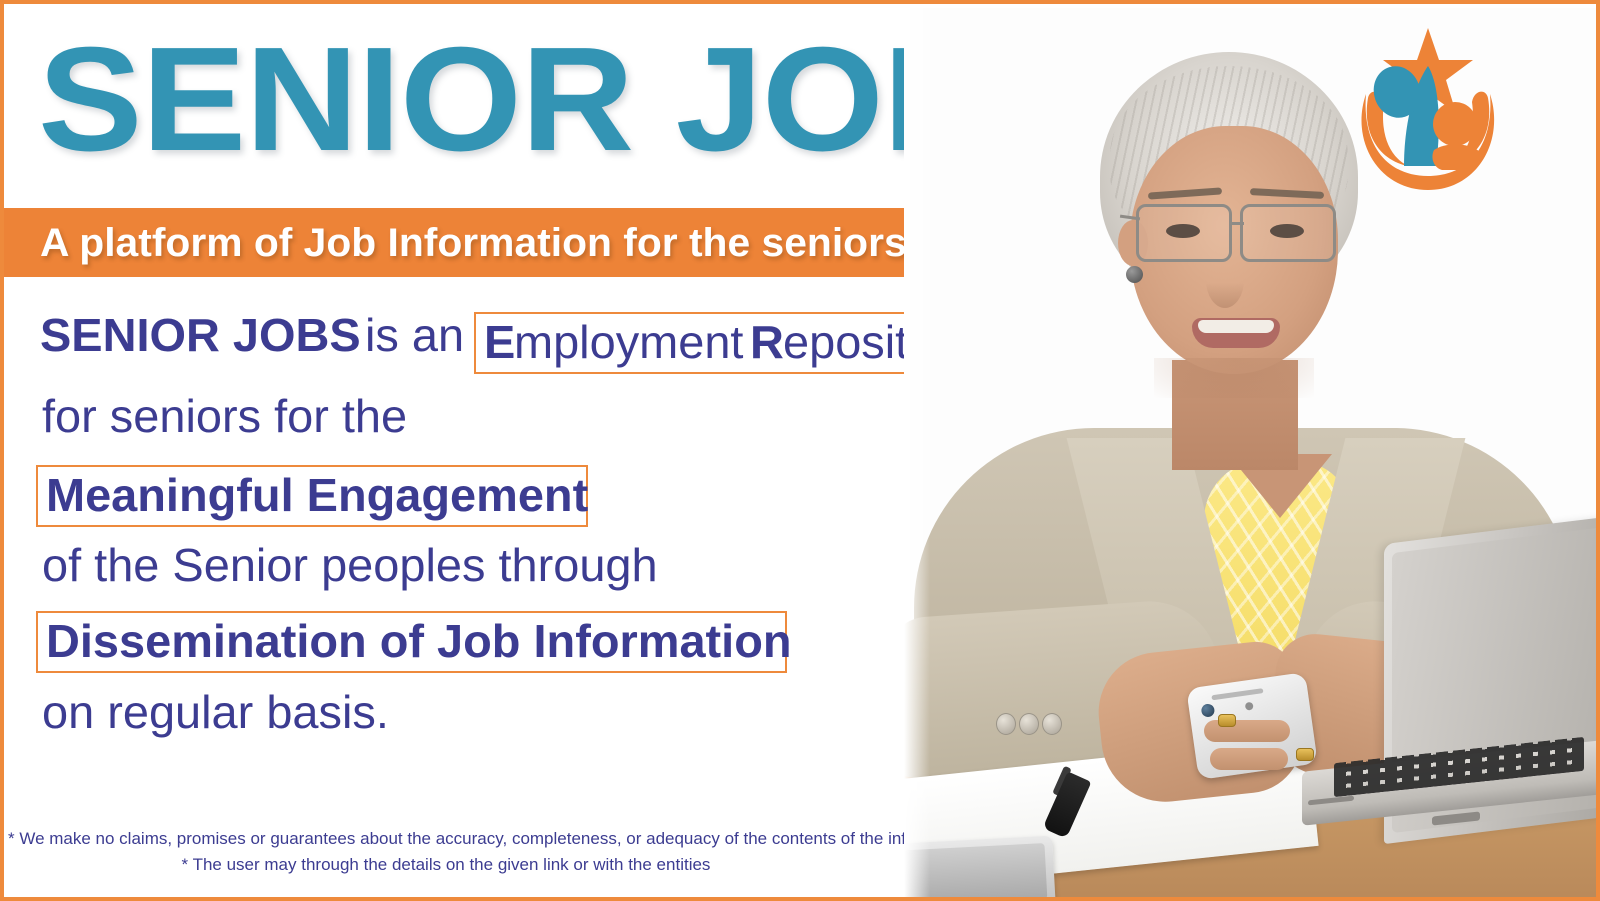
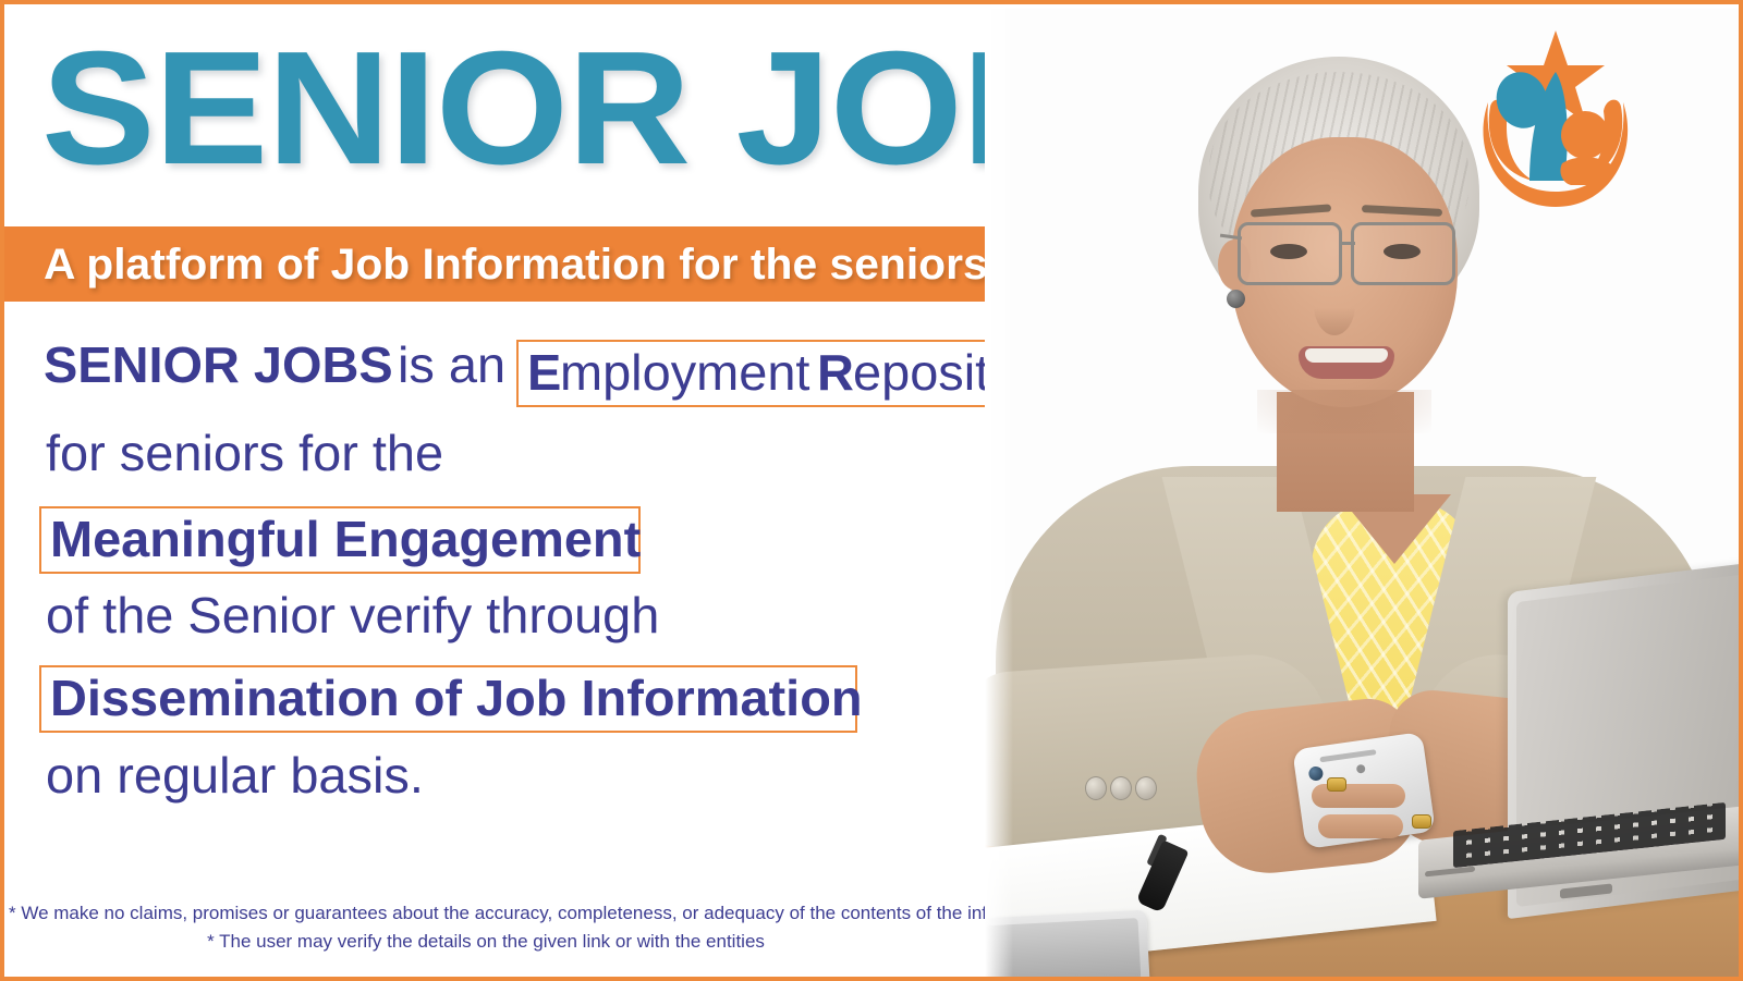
  SENIOR JO
  A platform of Job Information for the seniors
  SENIOR JOBS
  is an
  E
  mployment
  R
  for seniors for the
  Meaningful Engagement
- of the Senior peoples through
+ of the Senior verify through
  Dissemination of Job Information
  on regular basis.
  * We make no claims, promises or guarantees about the accuracy, completeness, or adequacy of the contents of the in
- * The user may through the details on the given link or with the entities
+ * The user may verify the details on the given link or with the entities
